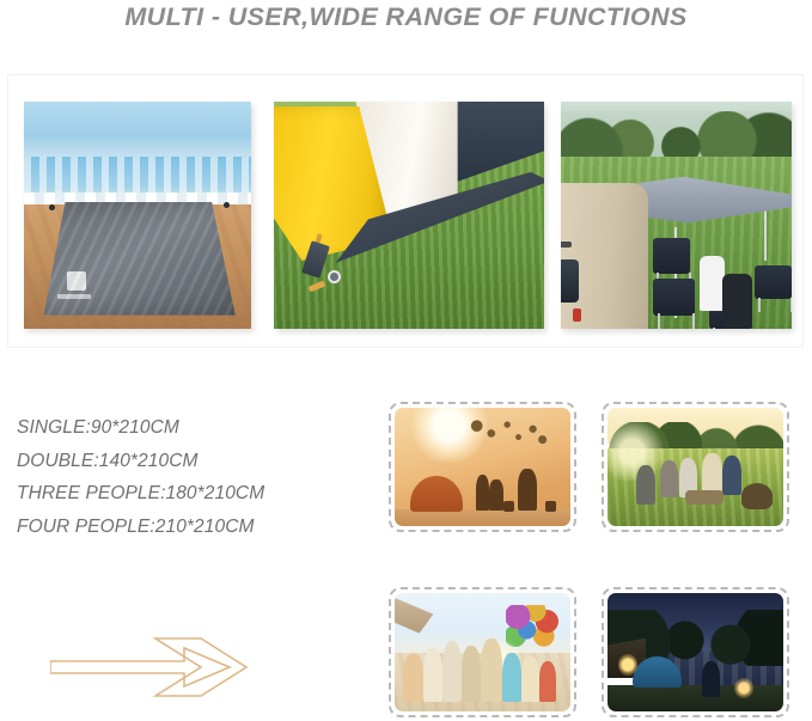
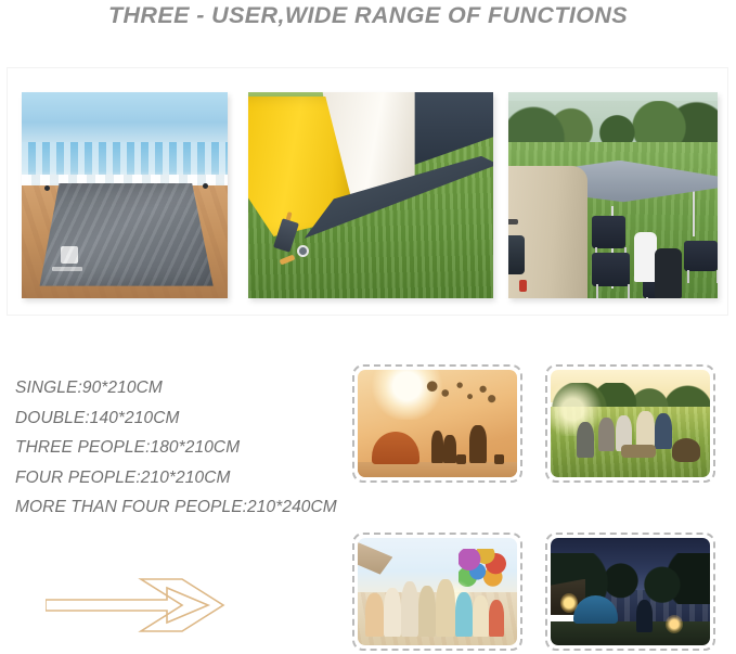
- MULTI - USER,WIDE RANGE OF FUNCTIONS
+ THREE - USER,WIDE RANGE OF FUNCTIONS
  SINGLE:90*210CM
  DOUBLE:140*210CM
  THREE PEOPLE:180*210CM
  FOUR PEOPLE:210*210CM
+ MORE THAN FOUR PEOPLE:210*240CM
